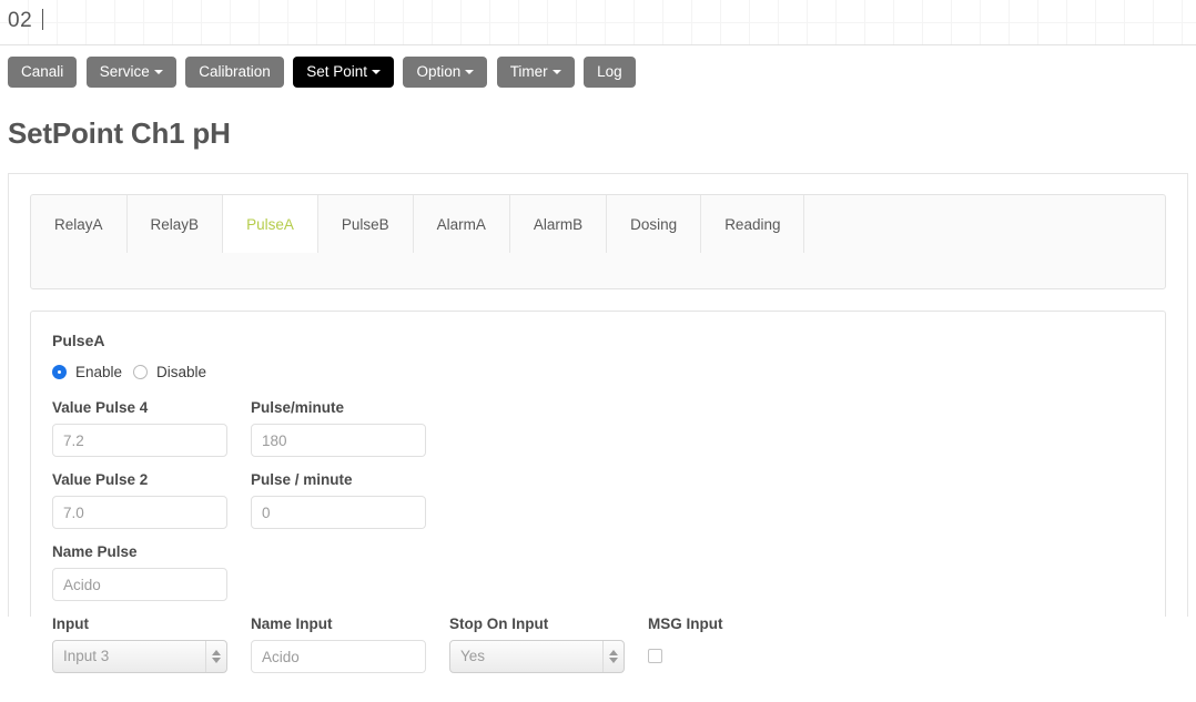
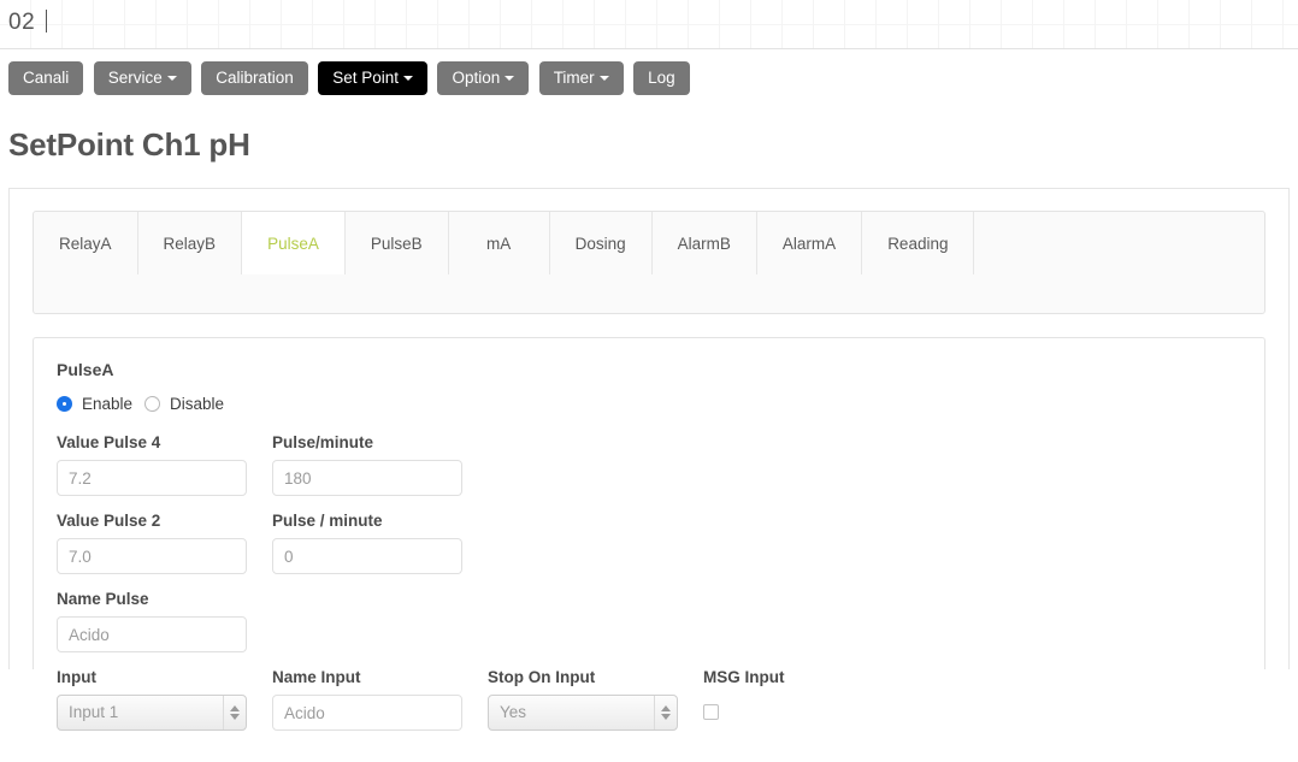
  02
  Canali Service Calibration Set Point Option Timer Log
  SetPoint Ch1 pH
  RelayA
  RelayB
  PulseA
  PulseB
+ mA
- AlarmA
+ Dosing
  AlarmB
- Dosing
+ AlarmA
  Reading
  PulseA
  Enable
  Disable
  Value Pulse 4
  7.2
  Pulse/minute
  180
  Value Pulse 2
  7.0
  Pulse / minute
  0
  Name Pulse
  Acido
  Input
- Input 3
+ Input 1
  Name Input
  Acido
  Stop On Input
  Yes
  MSG Input
